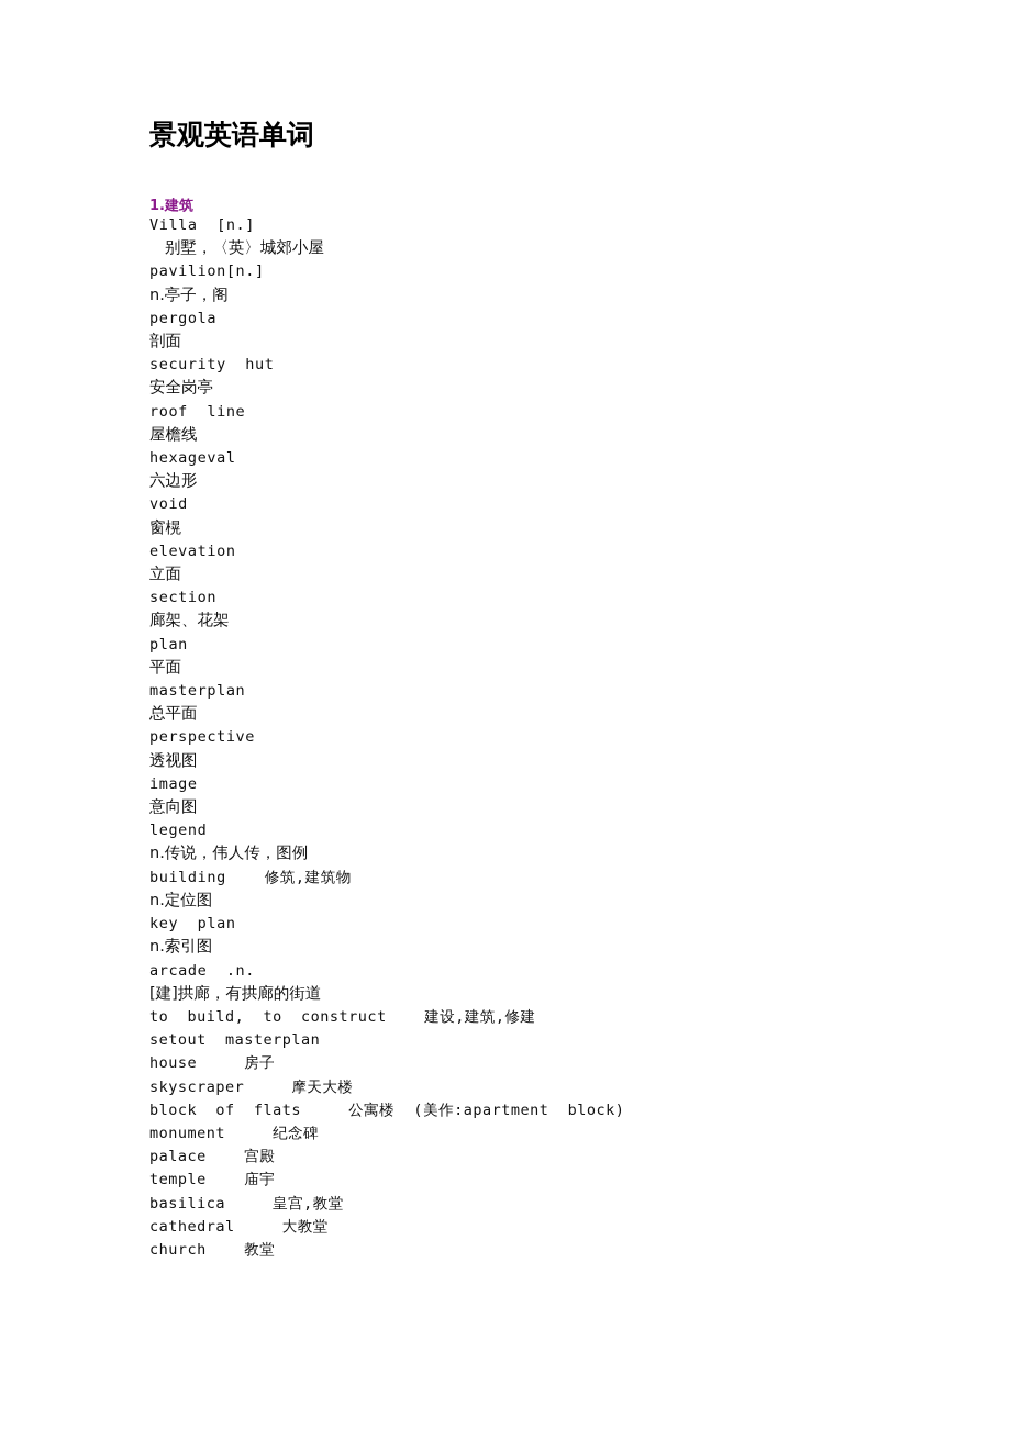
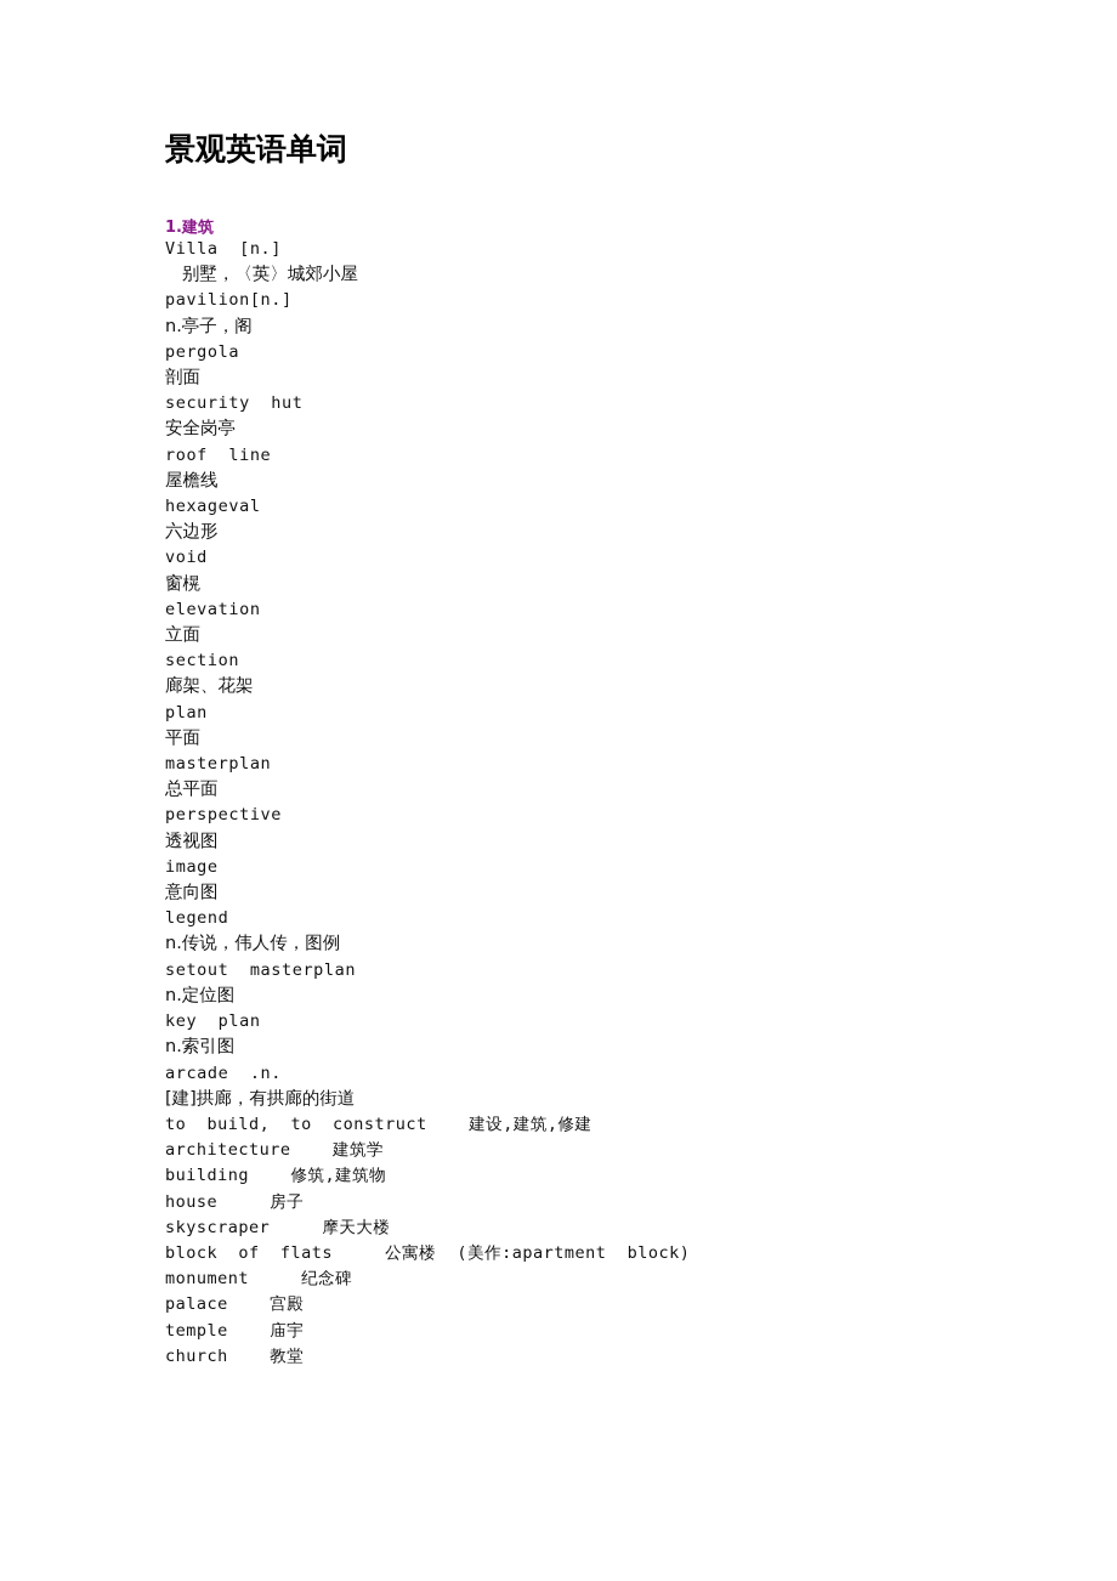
  景观英语单词
  1.建筑
  Villa [n.]
  别墅，〈英〉城郊小屋
  pavilion[n.]
  n.亭子，阁
  pergola
  剖面
  security hut
  安全岗亭
  roof line
  屋檐线
  hexageval
  六边形
  void
  窗榥
  elevation
  立面
  section
  廊架、花架
  plan
  平面
  masterplan
  总平面
  perspective
  透视图
  image
  意向图
  legend
  n.传说，伟人传，图例
- building 修筑,建筑物
+ setout masterplan
  n.定位图
  key plan
  n.索引图
  arcade .n.
  [建]拱廊，有拱廊的街道
  to build, to construct 建设,建筑,修建
+ architecture 建筑学
- setout masterplan
+ building 修筑,建筑物
  house 房子
  skyscraper 摩天大楼
  block of flats 公寓楼 (美作:apartment block)
  monument 纪念碑
  palace 宫殿
  temple 庙宇
- basilica 皇宫,教堂
- cathedral 大教堂
  church 教堂
